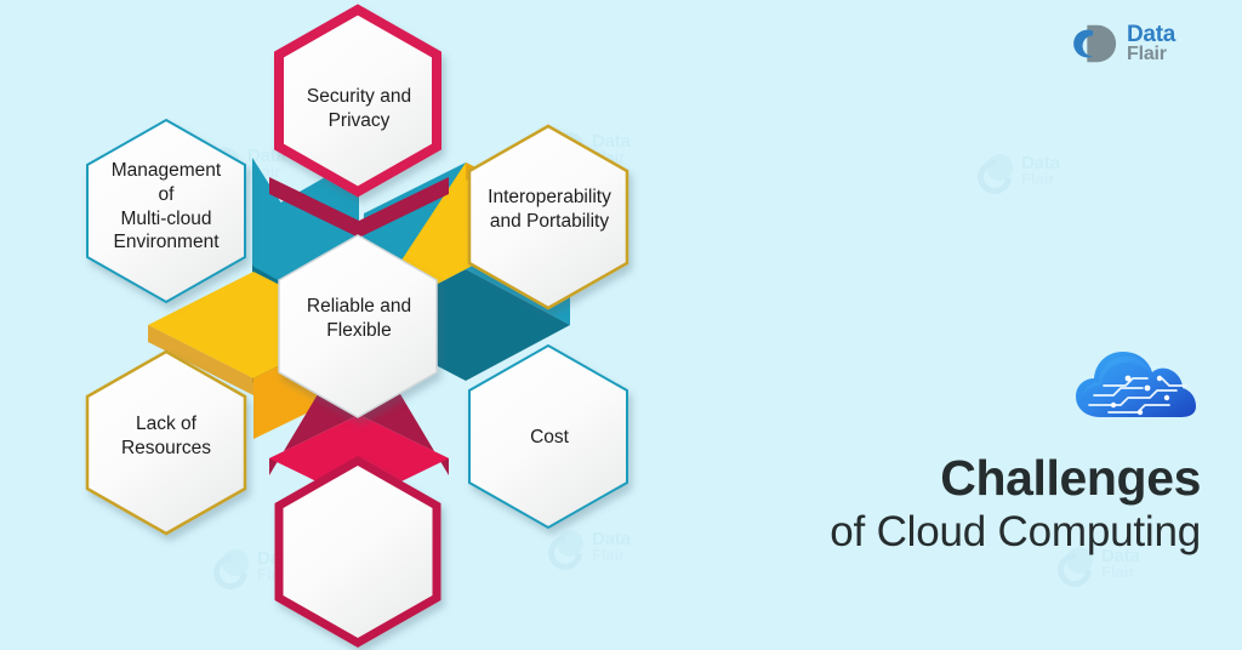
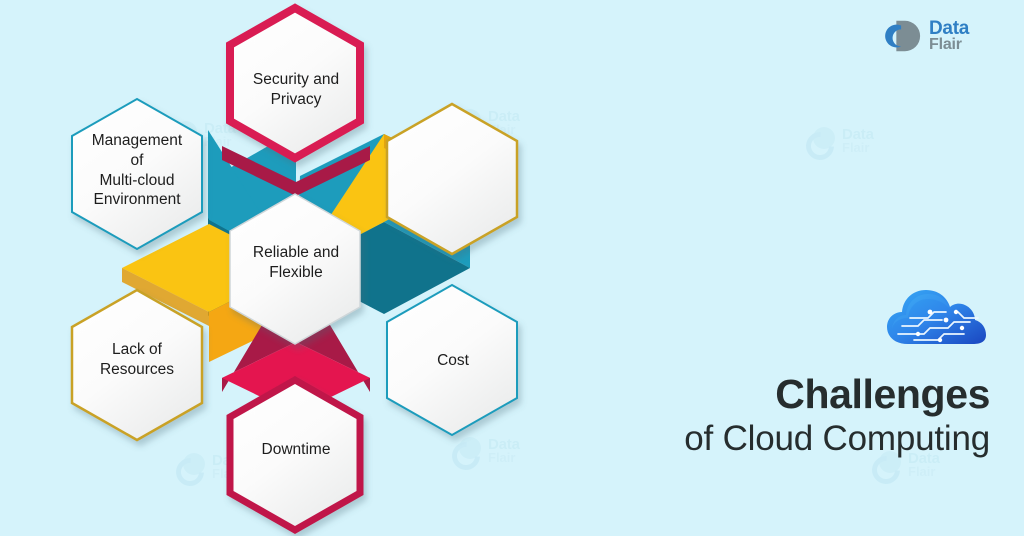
  Data
  Fair
  Data
  Data
  Management
  of
  Multi-cloud
  Environment
  Security and
  Privacy
- Interoperability
- and Portability
  Cost
+ Downtime
  Lack of
  Resources
  Reliable and
  Flexible
  Challenges
  of Cloud Computing
  Data
  Flair
